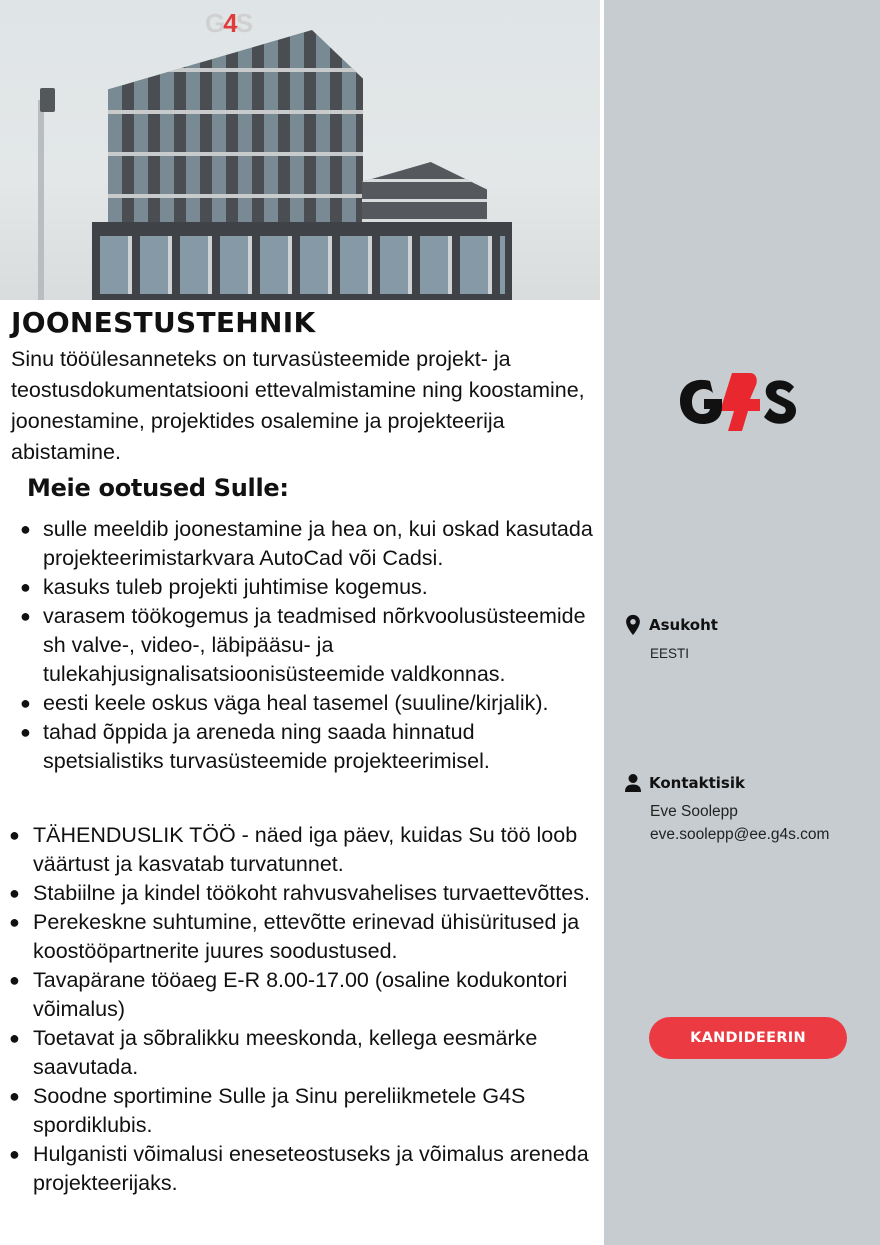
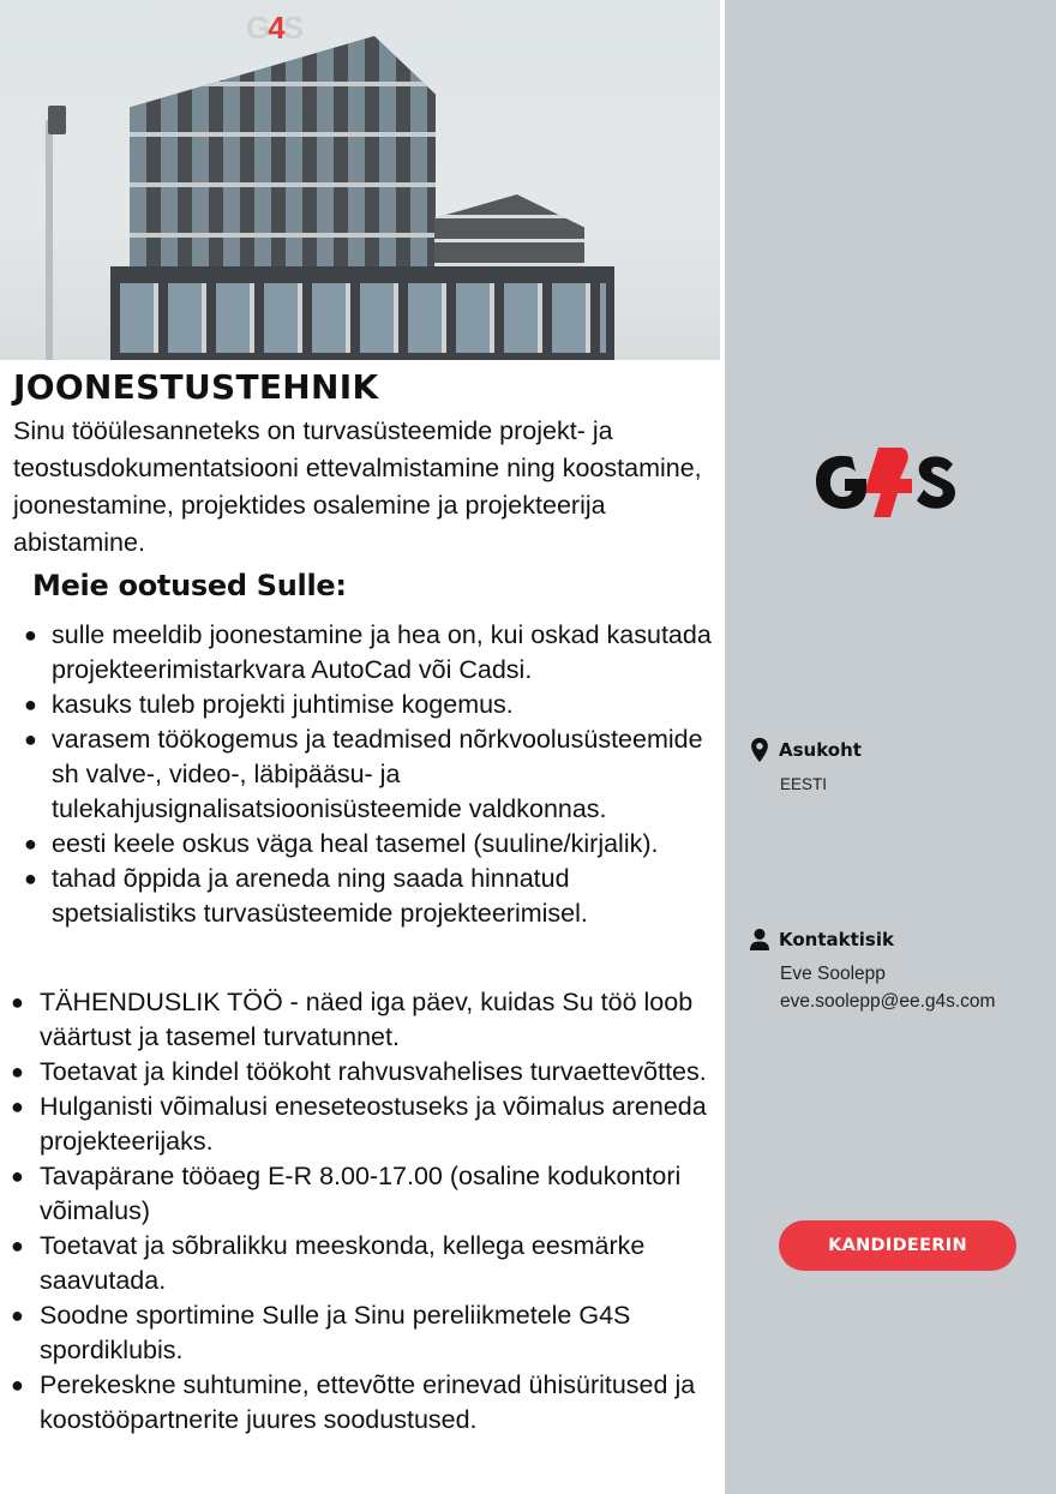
  G4S
  JOONESTUSTEHNIK
  Sinu tööülesanneteks on turvasüsteemide projekt- ja teostusdokumentatsiooni ettevalmistamine ning koostamine, joonestamine, projektides osalemine ja projekteerija abistamine.
  Meie ootused Sulle:
  ●
  sulle meeldib joonestamine ja hea on, kui oskad kasutada projekteerimistarkvara AutoCad või Cadsi.
  ●
  kasuks tuleb projekti juhtimise kogemus.
  ●
  varasem töökogemus ja teadmised nõrkvoolusüsteemide sh valve-, video-, läbipääsu- ja tulekahjusignalisatsioonisüsteemide valdkonnas.
  ●
  eesti keele oskus väga heal tasemel (suuline/kirjalik).
  ●
  tahad õppida ja areneda ning saada hinnatud spetsialistiks turvasüsteemide projekteerimisel.
  ●
- TÄHENDUSLIK TÖÖ - näed iga päev, kuidas Su töö loob väärtust ja kasvatab turvatunnet.
+ TÄHENDUSLIK TÖÖ - näed iga päev, kuidas Su töö loob väärtust ja tasemel turvatunnet.
  ●
- Stabiilne ja kindel töökoht rahvusvahelises turvaettevõttes.
+ Toetavat ja kindel töökoht rahvusvahelises turvaettevõttes.
  ●
- Perekeskne suhtumine, ettevõtte erinevad ühisüritused ja koostööpartnerite juures soodustused.
+ Hulganisti võimalusi eneseteostuseks ja võimalus areneda projekteerijaks.
  ●
  Tavapärane tööaeg E-R 8.00-17.00 (osaline kodukontori võimalus)
  ●
  Toetavat ja sõbralikku meeskonda, kellega eesmärke saavutada.
  ●
  Soodne sportimine Sulle ja Sinu pereliikmetele G4S spordiklubis.
  ●
- Hulganisti võimalusi eneseteostuseks ja võimalus areneda projekteerijaks.
+ Perekeskne suhtumine, ettevõtte erinevad ühisüritused ja koostööpartnerite juures soodustused.
  Asukoht
  EESTI
  Kontaktisik
  Eve Soolepp
  eve.soolepp@ee.g4s.com
  KANDIDEERIN
